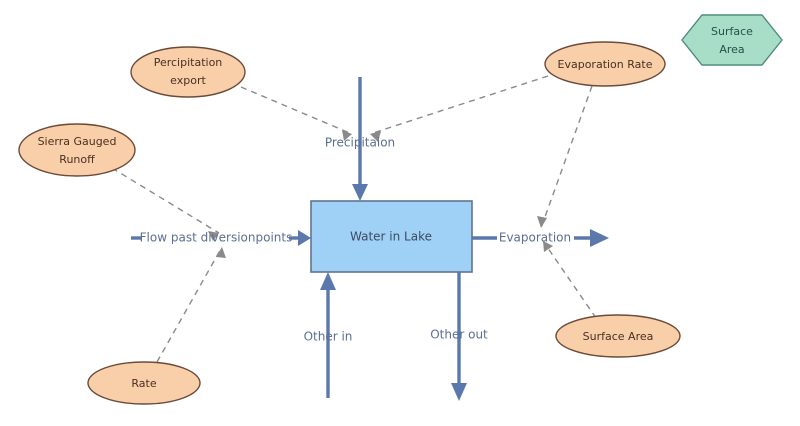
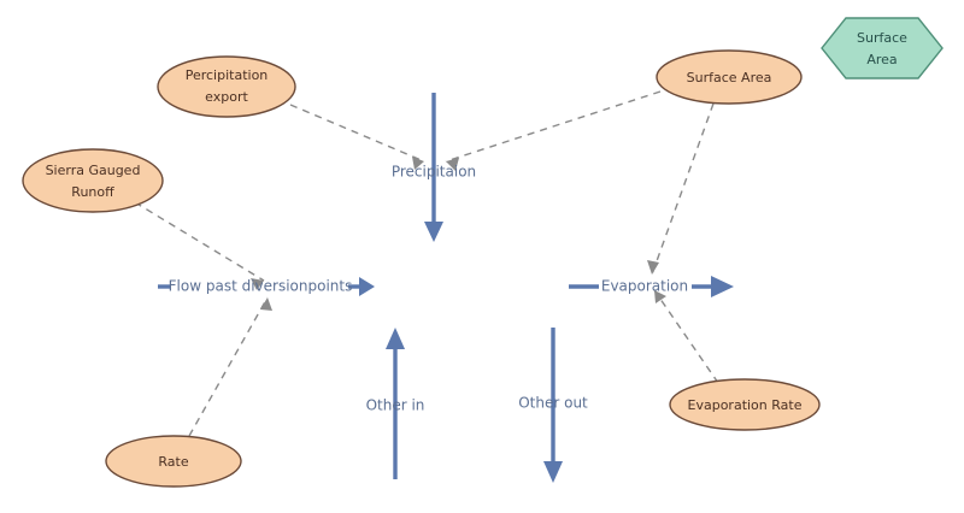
  Precipitaion
  Flow past diversionpoints
  Evaporation
  Other in
  Other out
- Water in Lake
  Percipitation
  export
- Evaporation Rate
+ Surface Area
  Sierra Gauged
  Runoff
  Rate
- Surface Area
+ Evaporation Rate
  Surface
  Area
